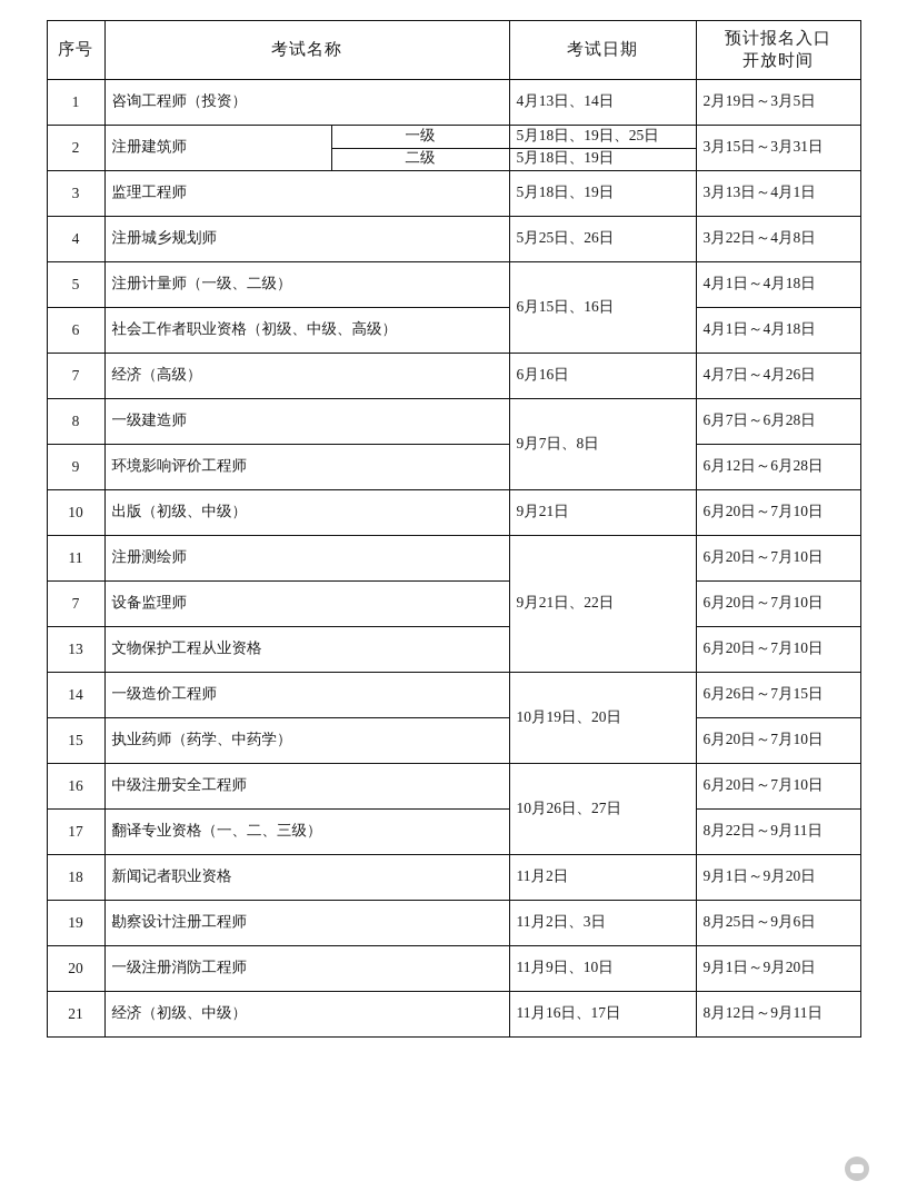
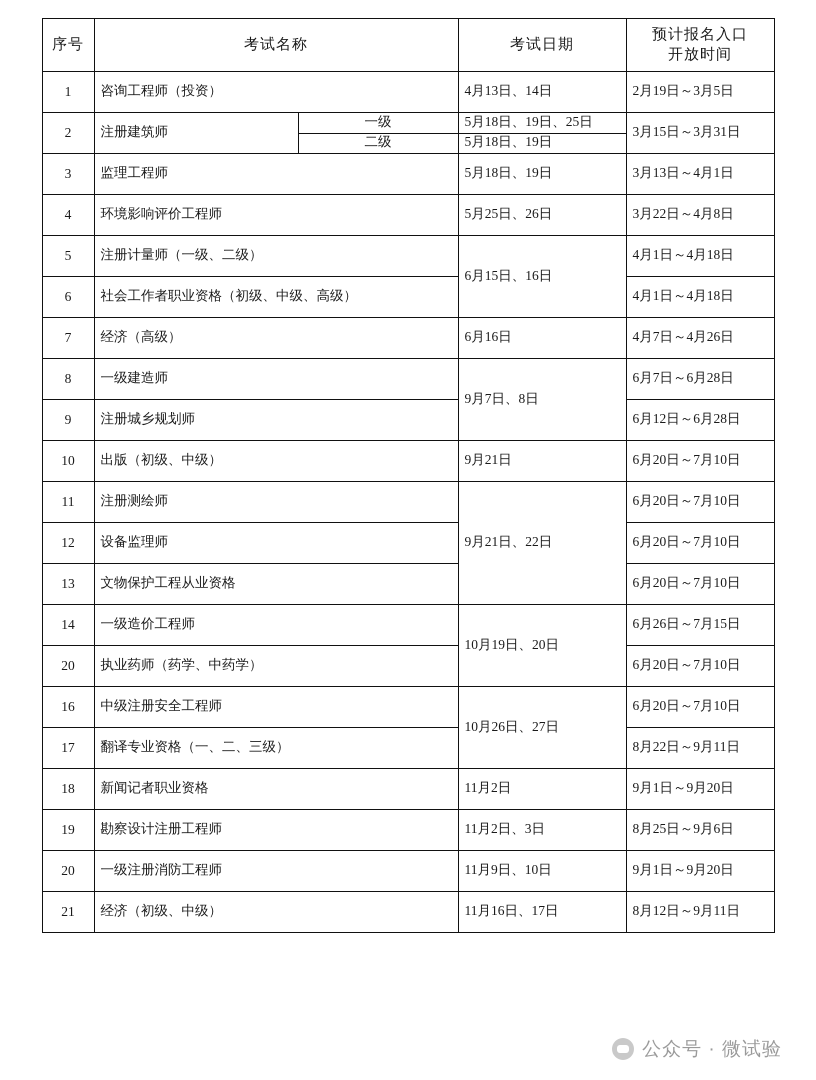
  序号	考试名称	考试日期	预计报名入口 开放时间
  1	咨询工程师（投资）	4月13日、14日	2月19日～3月5日
  2	注册建筑师	一级	5月18日、19日、25日	3月15日～3月31日
  二级	5月18日、19日
  3	监理工程师	5月18日、19日	3月13日～4月1日
- 4	注册城乡规划师	5月25日、26日	3月22日～4月8日
+ 4	环境影响评价工程师	5月25日、26日	3月22日～4月8日
  5	注册计量师（一级、二级）	6月15日、16日	4月1日～4月18日
  6	社会工作者职业资格（初级、中级、高级）	4月1日～4月18日
  7	经济（高级）	6月16日	4月7日～4月26日
  8	一级建造师	9月7日、8日	6月7日～6月28日
- 9	环境影响评价工程师	6月12日～6月28日
+ 9	注册城乡规划师	6月12日～6月28日
  10	出版（初级、中级）	9月21日	6月20日～7月10日
  11	注册测绘师	9月21日、22日	6月20日～7月10日
- 7	设备监理师	6月20日～7月10日
+ 12	设备监理师	6月20日～7月10日
  13	文物保护工程从业资格	6月20日～7月10日
  14	一级造价工程师	10月19日、20日	6月26日～7月15日
- 15	执业药师（药学、中药学）	6月20日～7月10日
+ 20	执业药师（药学、中药学）	6月20日～7月10日
  16	中级注册安全工程师	10月26日、27日	6月20日～7月10日
  17	翻译专业资格（一、二、三级）	8月22日～9月11日
  18	新闻记者职业资格	11月2日	9月1日～9月20日
  19	勘察设计注册工程师	11月2日、3日	8月25日～9月6日
  20	一级注册消防工程师	11月9日、10日	9月1日～9月20日
  21	经济（初级、中级）	11月16日、17日	8月12日～9月11日
+ 公众号 · 微试验
